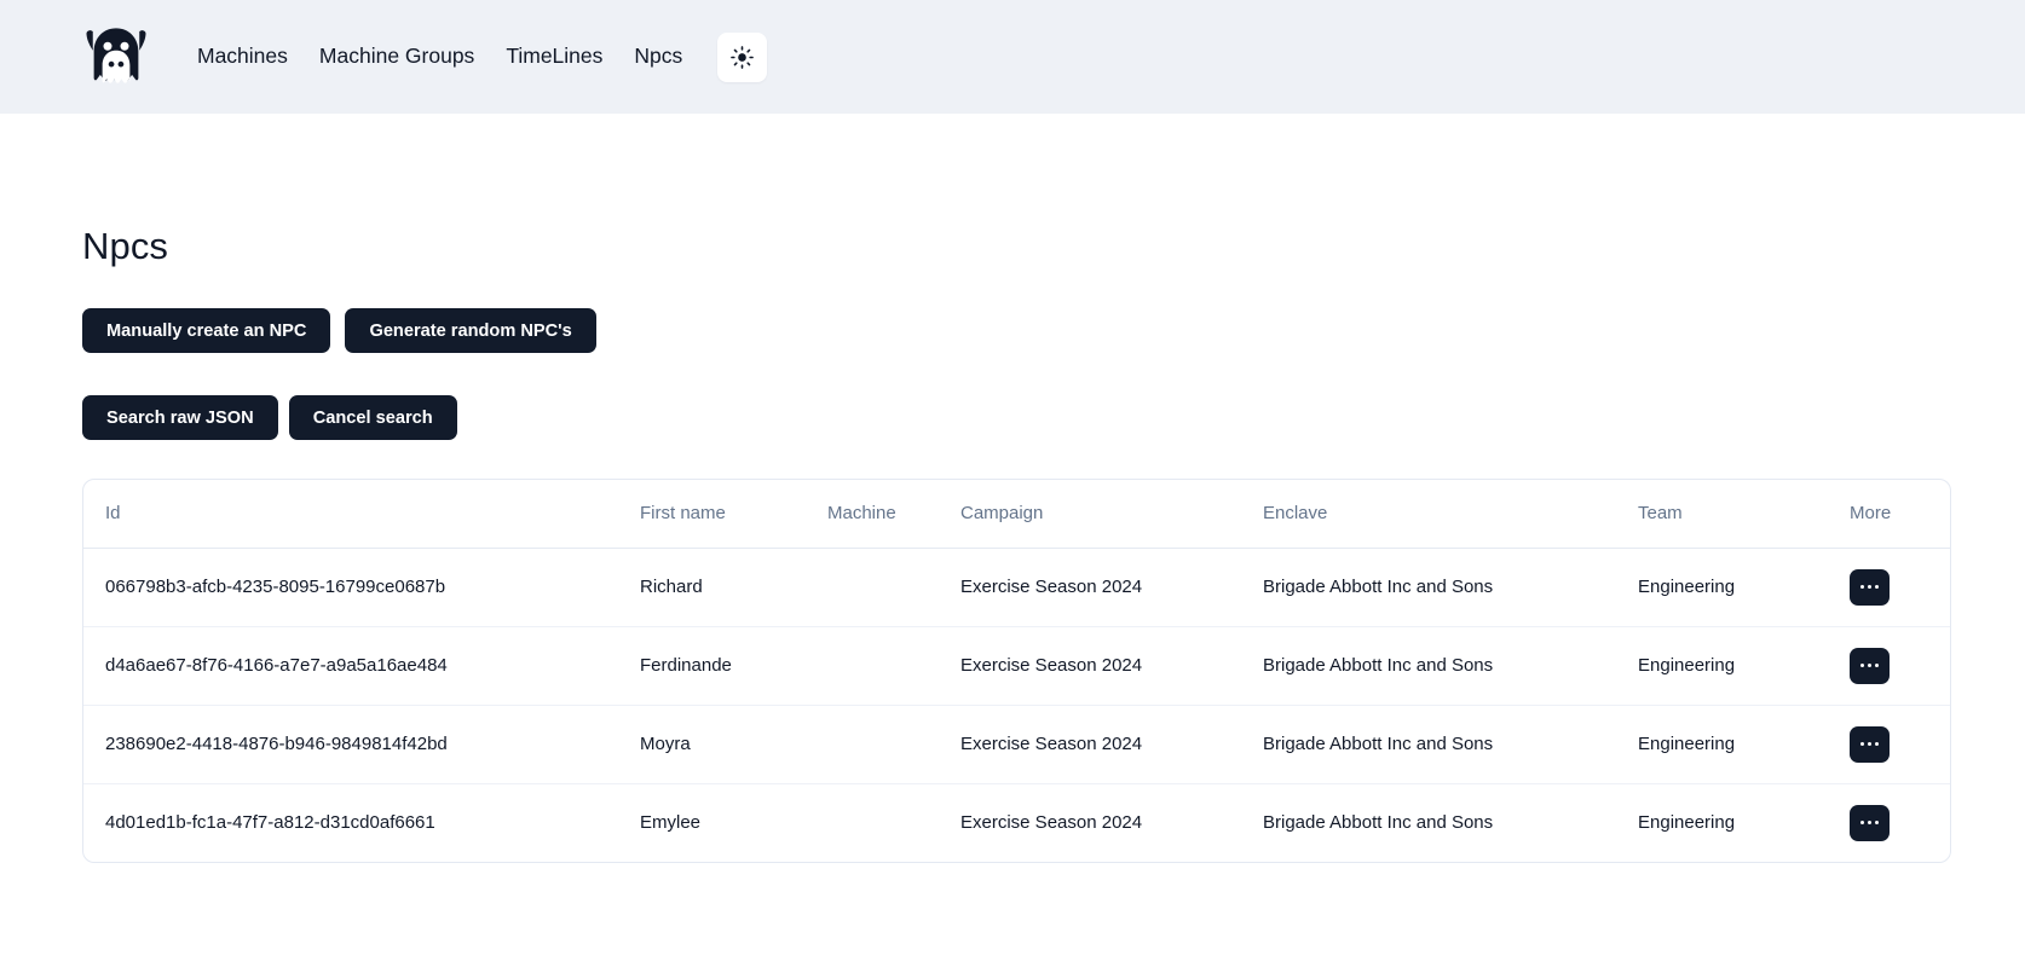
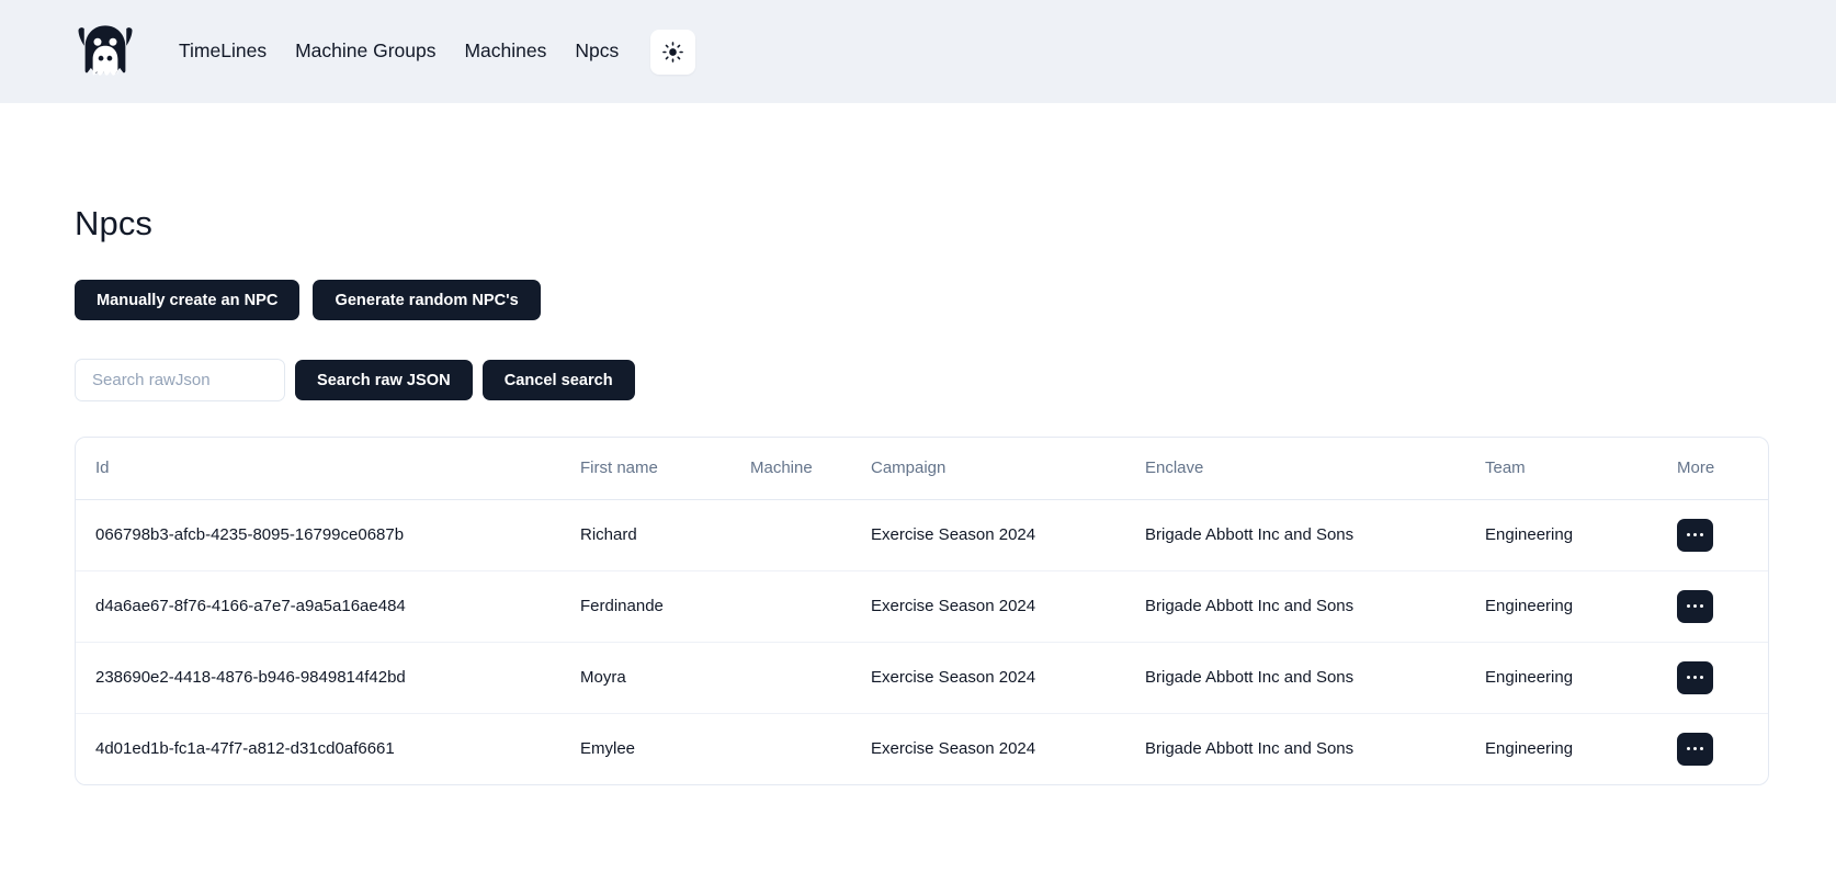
- Machines
+ TimeLines
  Machine Groups
- TimeLines
+ Machines
  Npcs
  Npcs
  Manually create an NPC
  Generate random NPC's
+ Search rawJson
  Search raw JSON
  Cancel search
  Id	First name	Machine	Campaign	Enclave	Team	More
  066798b3-afcb-4235-8095-16799ce0687b	Richard		Exercise Season 2024	Brigade Abbott Inc and Sons	Engineering
  d4a6ae67-8f76-4166-a7e7-a9a5a16ae484	Ferdinande		Exercise Season 2024	Brigade Abbott Inc and Sons	Engineering
  238690e2-4418-4876-b946-9849814f42bd	Moyra		Exercise Season 2024	Brigade Abbott Inc and Sons	Engineering
  4d01ed1b-fc1a-47f7-a812-d31cd0af6661	Emylee		Exercise Season 2024	Brigade Abbott Inc and Sons	Engineering
